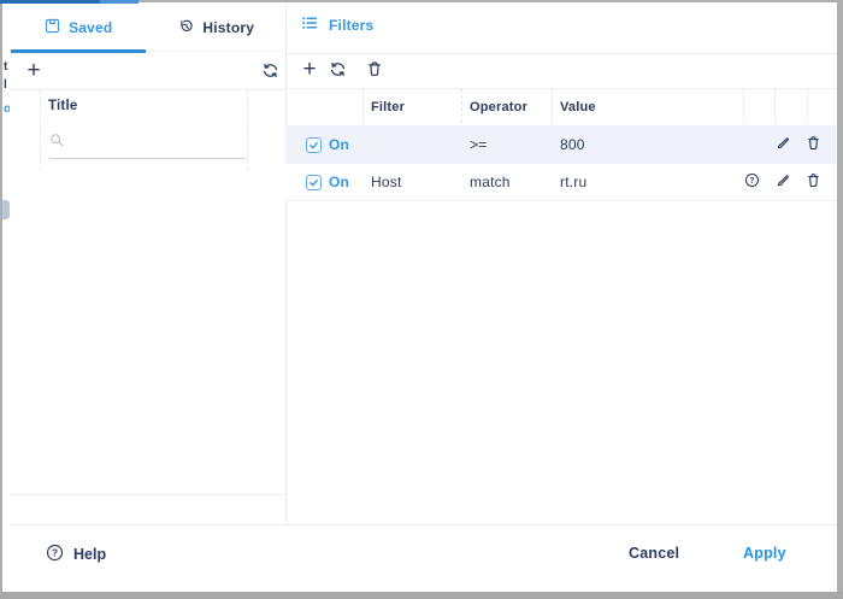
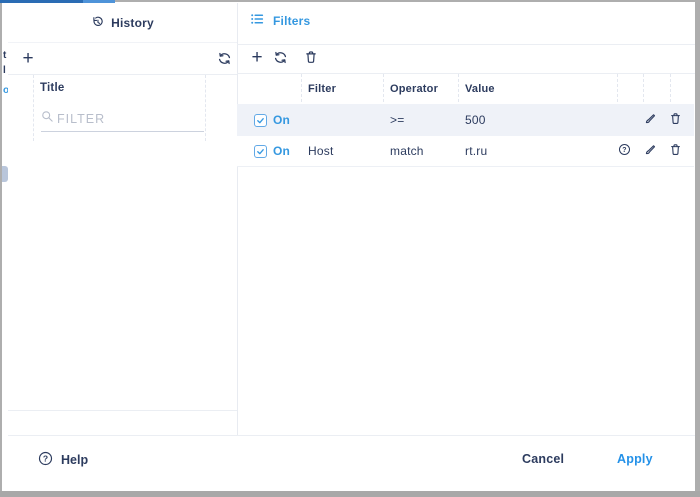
  t
  l
  o
- Saved
  History
  +
  Title
+ FILTER
  Filters
  +
  Filter
  Operator
  Value
  On
  >=
- 800
+ 500
  On
  Host
  match
  rt.ru
  ?
  Help
  Cancel
  Apply
